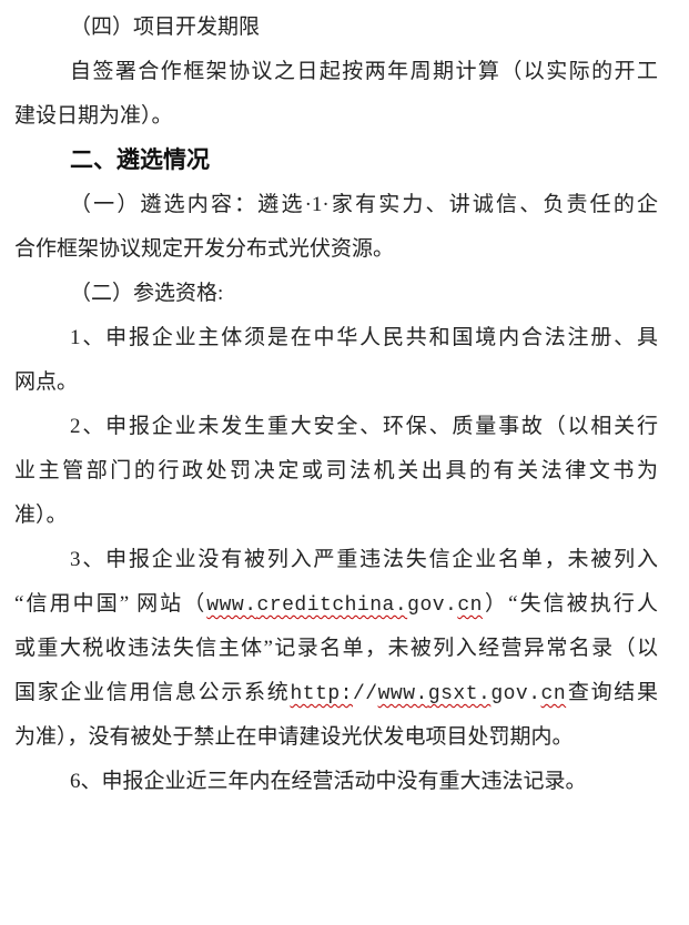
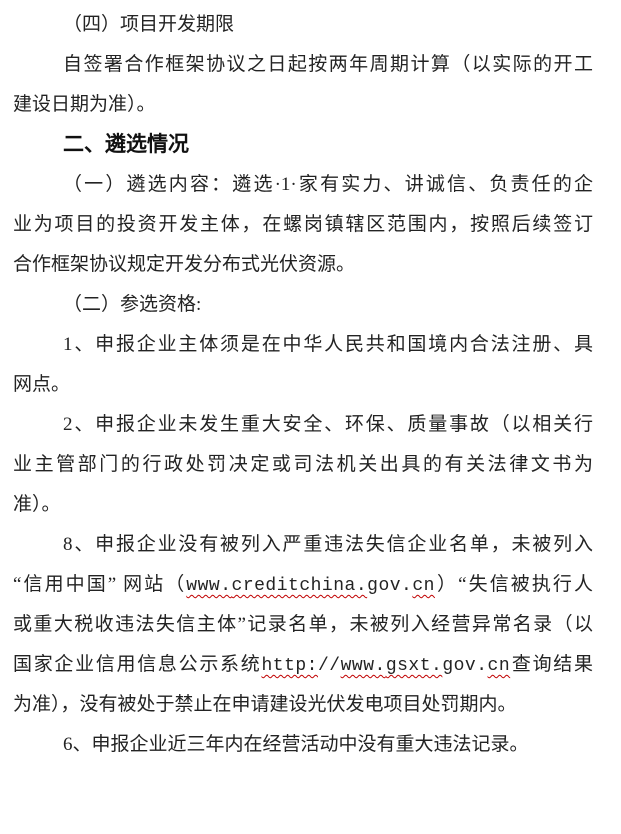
  （四）项目开发期限
  自签署合作框架协议之日起按两年周期计算（以实际的开工
  建设日期为准）。
  二、遴选情况
  （一）遴选内容：遴选·1·家有实力、讲诚信、负责任的企
+ 业为项目的投资开发主体，在螺岗镇辖区范围内，按照后续签订
  合作框架协议规定开发分布式光伏资源。
  （二）参选资格:
  1、申报企业主体须是在中华人民共和国境内合法注册、具
  网点。
  2、申报企业未发生重大安全、环保、质量事故（以相关行
  业主管部门的行政处罚决定或司法机关出具的有关法律文书为
  准）。
- 3、申报企业没有被列入严重违法失信企业名单，未被列入
+ 8、申报企业没有被列入严重违法失信企业名单，未被列入
  “信用中国” 网站（www.creditchina.gov.cn）“失信被执行人
  或重大税收违法失信主体”记录名单，未被列入经营异常名录（以
  国家企业信用信息公示系统http://www.gsxt.gov.cn查询结果
  为准），没有被处于禁止在申请建设光伏发电项目处罚期内。
  6、申报企业近三年内在经营活动中没有重大违法记录。
